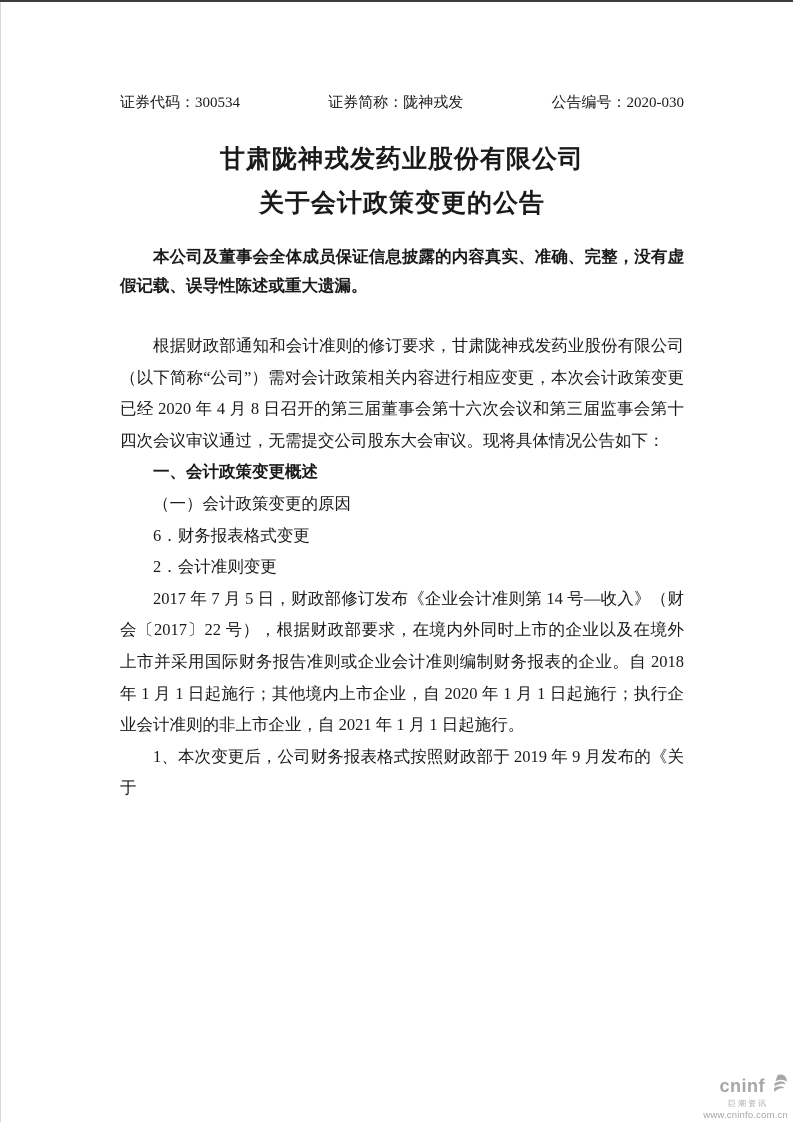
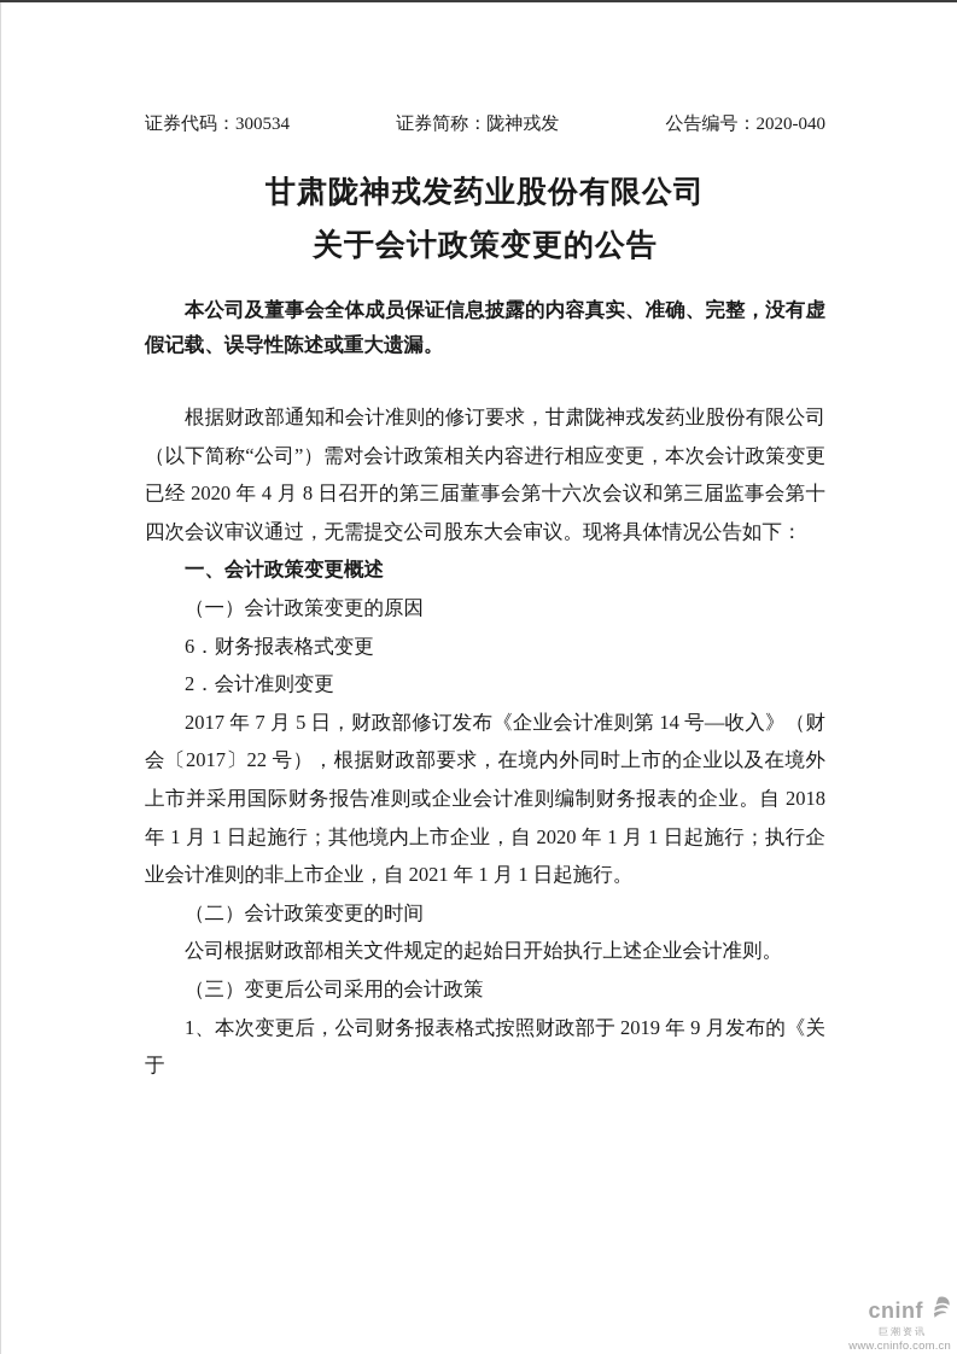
  证券代码：300534
  证券简称：陇神戎发
- 公告编号：2020-030
+ 公告编号：2020-040
  甘肃陇神戎发药业股份有限公司
  关于会计政策变更的公告
  本公司及董事会全体成员保证信息披露的内容真实、准确、完整，没有虚假记载、误导性陈述或重大遗漏。
  根据财政部通知和会计准则的修订要求，甘肃陇神戎发药业股份有限公司（以下简称“公司”）需对会计政策相关内容进行相应变更，本次会计政策变更已经 2020 年 4 月 8 日召开的第三届董事会第十六次会议和第三届监事会第十四次会议审议通过，无需提交公司股东大会审议。现将具体情况公告如下：
  一、会计政策变更概述
  （一）会计政策变更的原因
  6．财务报表格式变更
  2．会计准则变更
  2017 年 7 月 5 日，财政部修订发布《企业会计准则第 14 号—收入》（财会〔2017〕22 号），根据财政部要求，在境内外同时上市的企业以及在境外上市并采用国际财务报告准则或企业会计准则编制财务报表的企业。自 2018 年 1 月 1 日起施行；其他境内上市企业，自 2020 年 1 月 1 日起施行；执行企业会计准则的非上市企业，自 2021 年 1 月 1 日起施行。
+ （二）会计政策变更的时间
+ 公司根据财政部相关文件规定的起始日开始执行上述企业会计准则。
+ （三）变更后公司采用的会计政策
  1、本次变更后，公司财务报表格式按照财政部于 2019 年 9 月发布的《关于
  cninf
  巨潮资讯
  www.cninfo.com.cn
